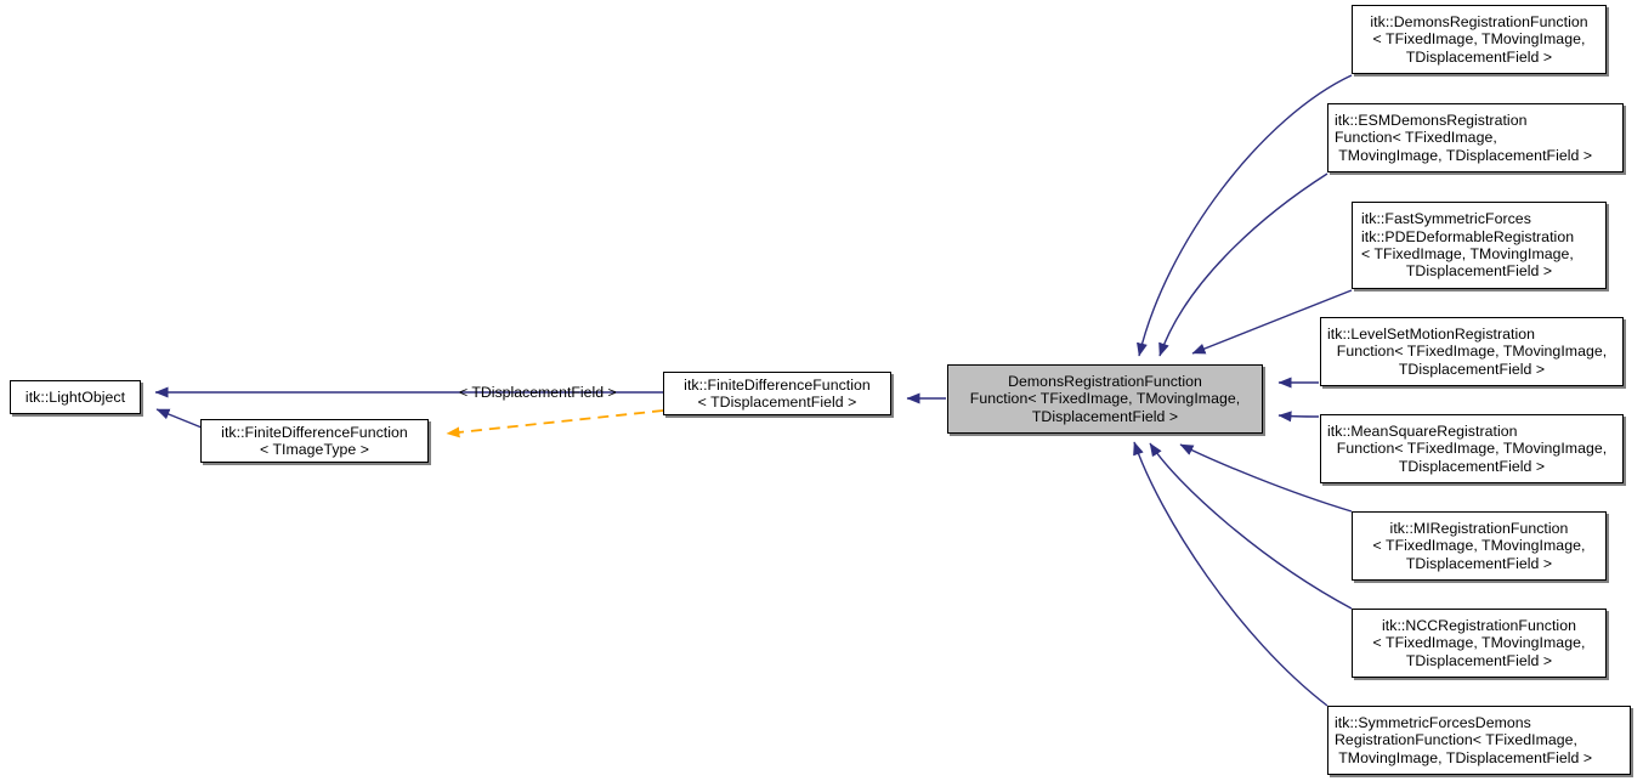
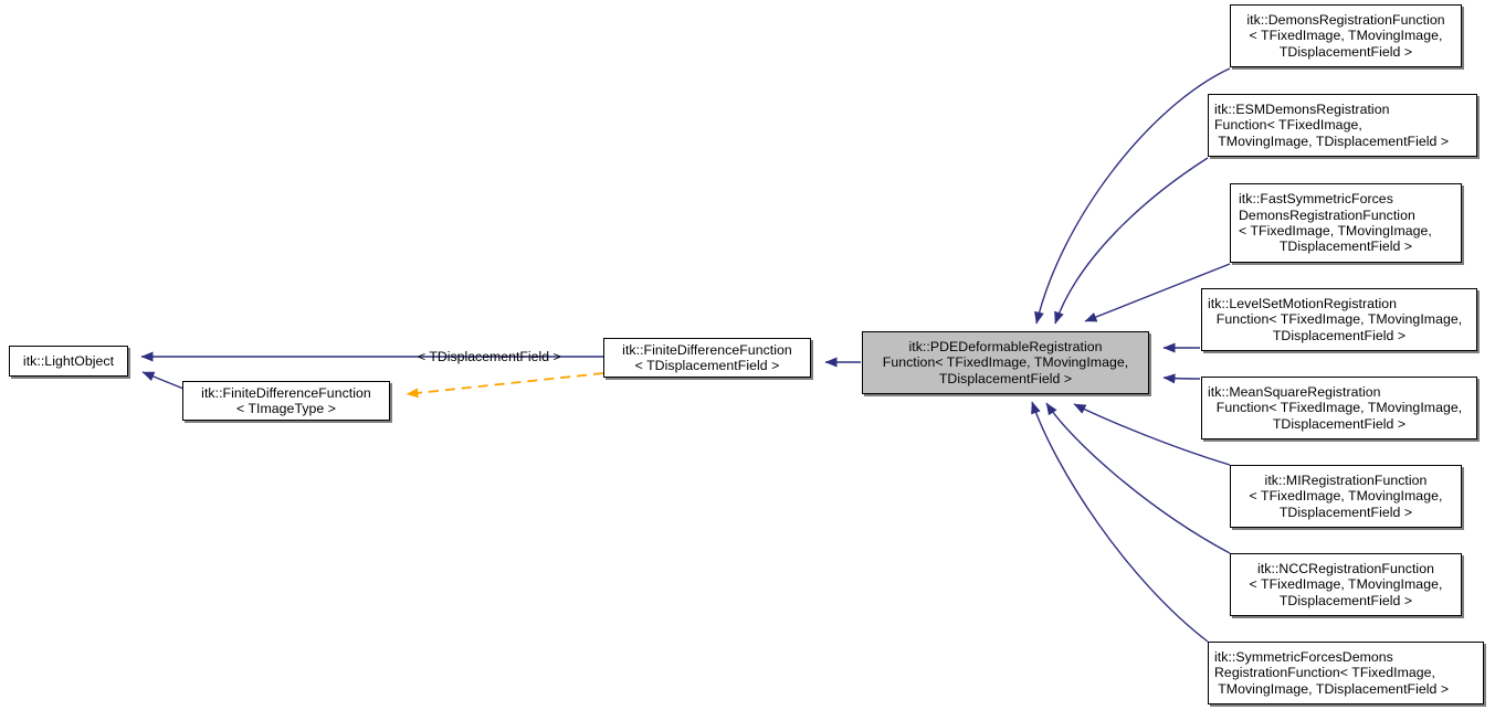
  itk::LightObject
  itk::FiniteDifferenceFunction
  < TImageType >
  itk::FiniteDifferenceFunction
  < TDisplacementField >
- DemonsRegistrationFunction
+ itk::PDEDeformableRegistration
  Function< TFixedImage, TMovingImage,
  TDisplacementField >
  itk::DemonsRegistrationFunction
  < TFixedImage, TMovingImage,
  TDisplacementField >
  itk::ESMDemonsRegistration
  Function< TFixedImage,
  TMovingImage, TDisplacementField >
  itk::FastSymmetricForces
- itk::PDEDeformableRegistration
+ DemonsRegistrationFunction
  < TFixedImage, TMovingImage,
  TDisplacementField >
  itk::LevelSetMotionRegistration
  Function< TFixedImage, TMovingImage,
  TDisplacementField >
  itk::MeanSquareRegistration
  Function< TFixedImage, TMovingImage,
  TDisplacementField >
  itk::MIRegistrationFunction
  < TFixedImage, TMovingImage,
  TDisplacementField >
  itk::NCCRegistrationFunction
  < TFixedImage, TMovingImage,
  TDisplacementField >
  itk::SymmetricForcesDemons
  RegistrationFunction< TFixedImage,
  TMovingImage, TDisplacementField >
  < TDisplacementField >
